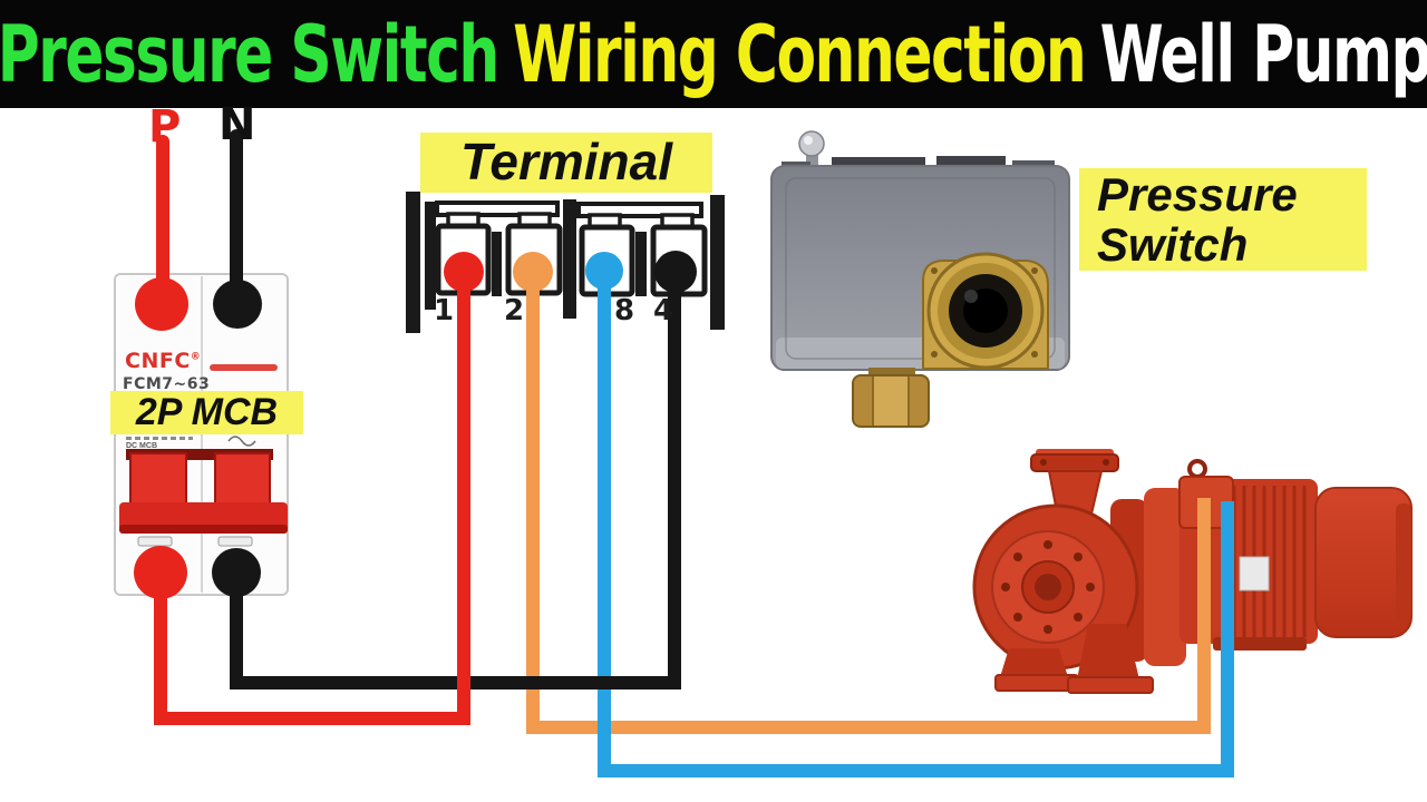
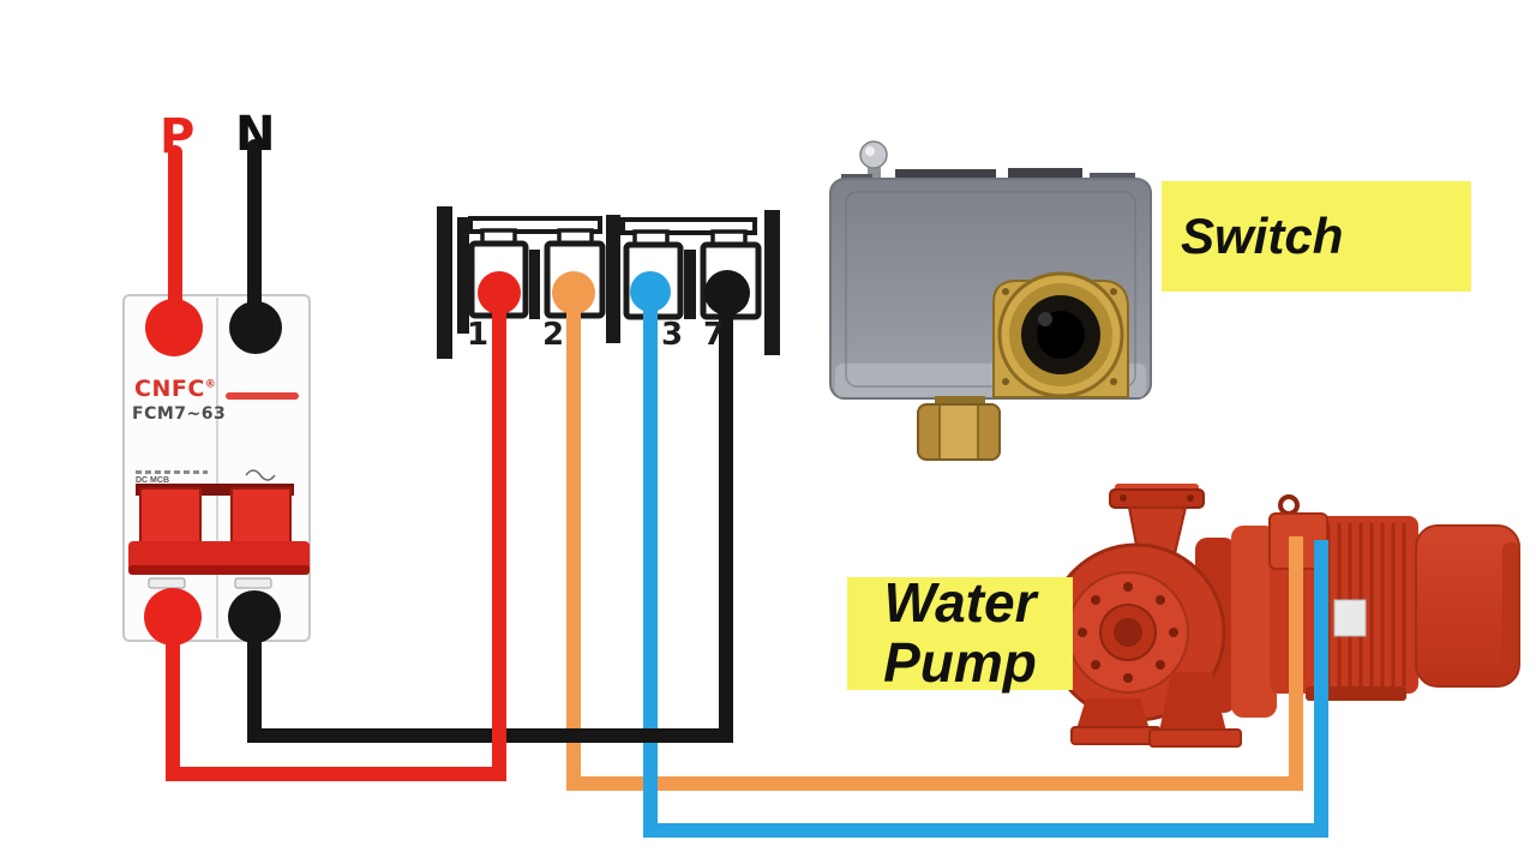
- Pressure Switch
- Wiring Connection
- Well Pump
  P
  N
  CNFC®
  FCM7~63
- 2P MCB
- Terminal
  1
  2
- 8
+ 3
- 4
+ 7
- Pressure
  Switch
+ Water
+ Pump
